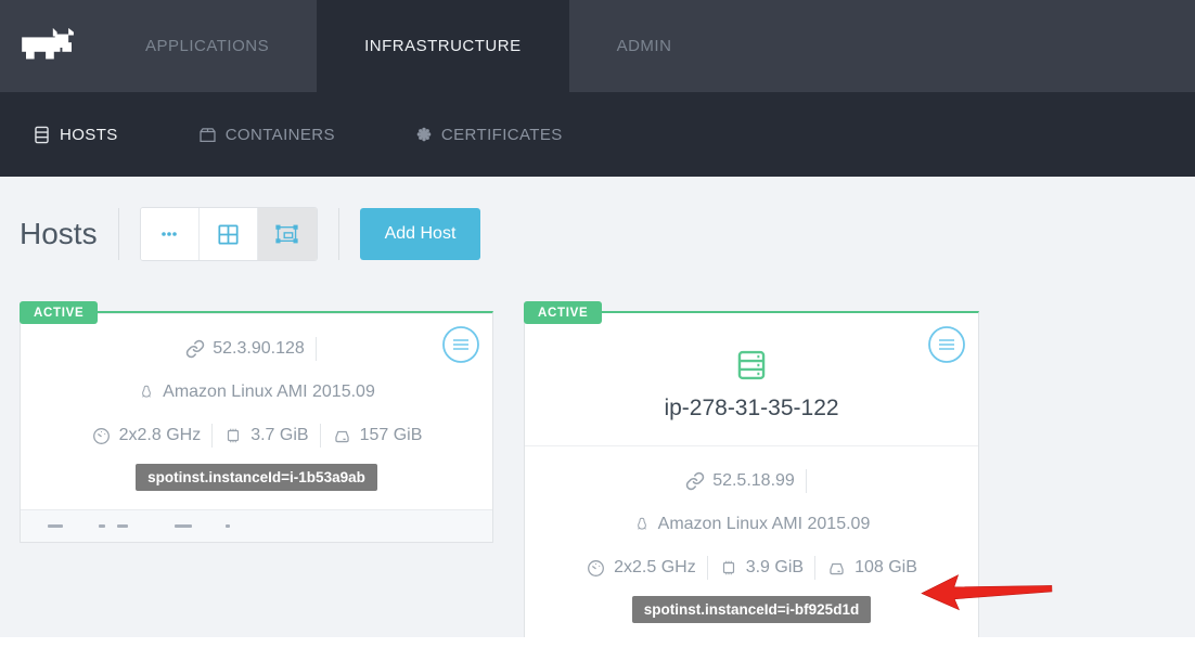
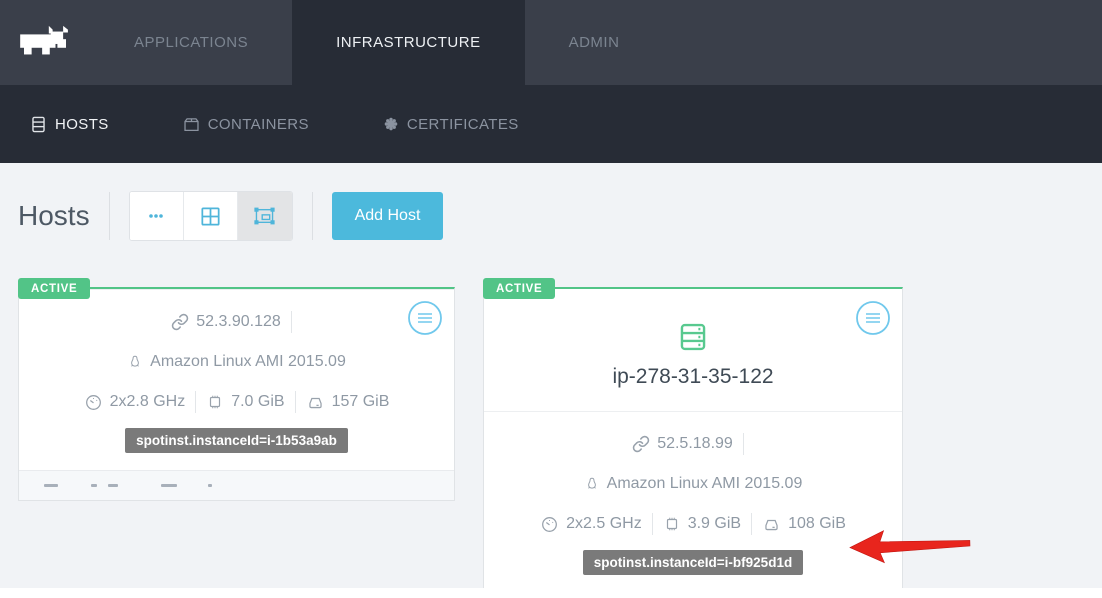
  APPLICATIONS
  INFRASTRUCTURE
  ADMIN
  HOSTS
  CONTAINERS
  CERTIFICATES
  Hosts
  Add Host
  ACTIVE
  52.3.90.128
  Amazon Linux AMI 2015.09
  2x2.8 GHz
- 3.7 GiB
+ 7.0 GiB
  157 GiB
  spotinst.instanceId=i-1b53a9ab
  ACTIVE
  ip-278-31-35-122
  52.5.18.99
  Amazon Linux AMI 2015.09
  2x2.5 GHz
  3.9 GiB
  108 GiB
  spotinst.instanceId=i-bf925d1d
